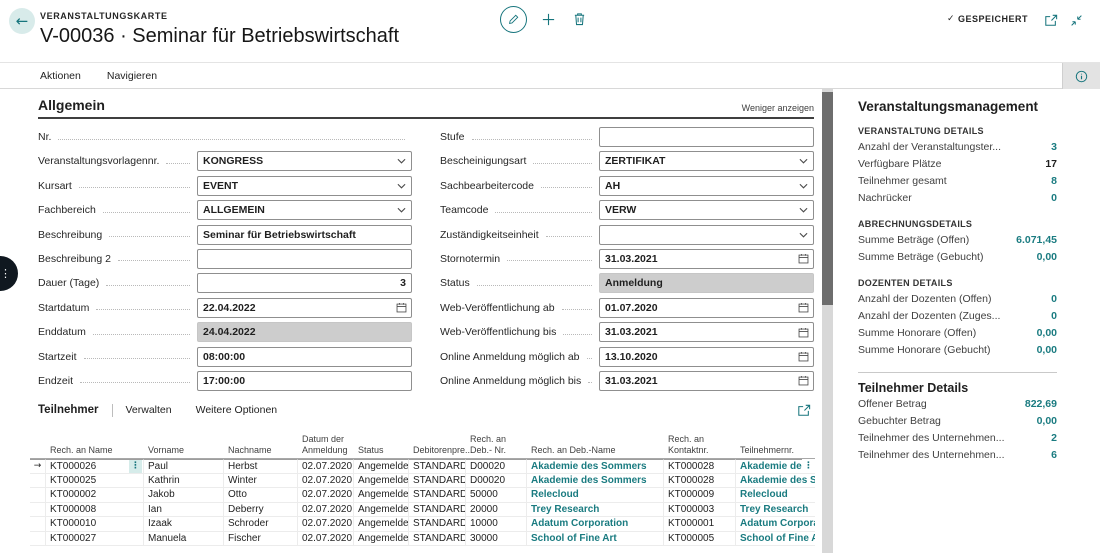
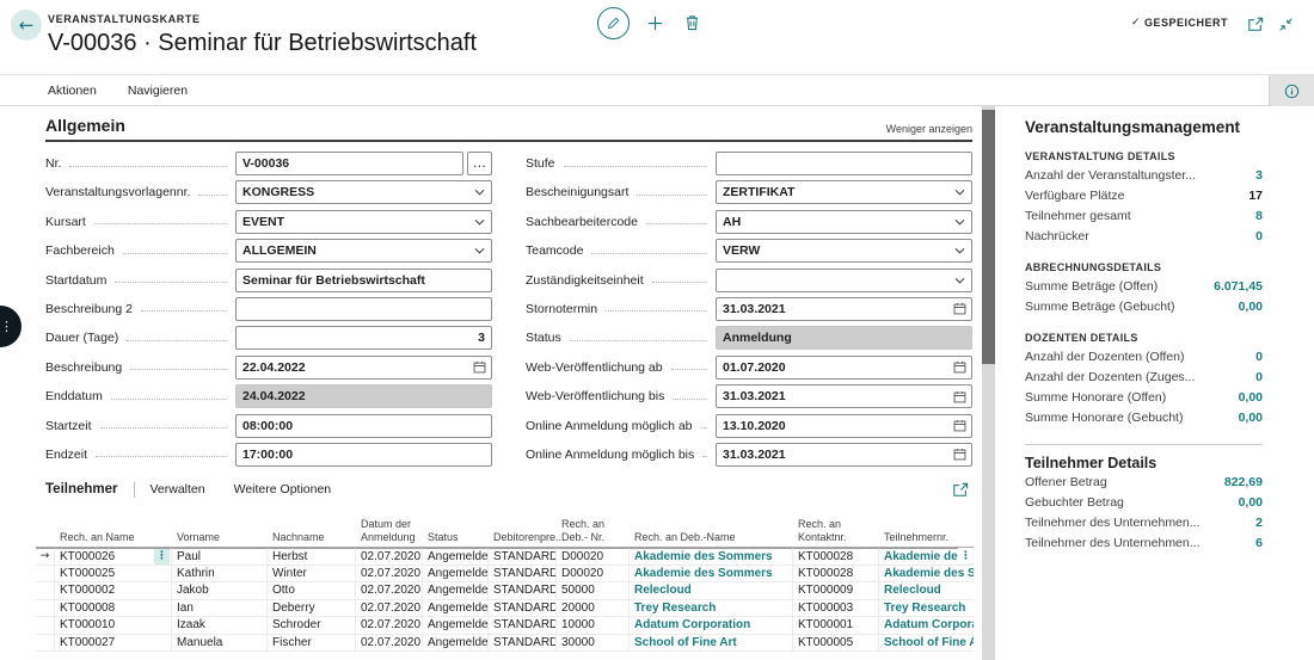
  ←
  VERANSTALTUNGSKARTE
  V-00036 · Seminar für Betriebswirtschaft
  ✓
  GESPEICHERT
  Aktionen
  Navigieren
  ⋮
  Allgemein
  Weniger anzeigen
  Nr.
+ V-00036
+ …
  Veranstaltungsvorlagennr.
  KONGRESS
  Kursart
  EVENT
  Fachbereich
  ALLGEMEIN
- Beschreibung
+ Startdatum
  Seminar für Betriebswirtschaft
  Beschreibung 2
  Dauer (Tage)
  3
- Startdatum
+ Beschreibung
  22.04.2022
  Enddatum
  24.04.2022
  Startzeit
  08:00:00
  Endzeit
  17:00:00
  Stufe
  Bescheinigungsart
  ZERTIFIKAT
  Sachbearbeitercode
  AH
  Teamcode
  VERW
  Zuständigkeitseinheit
  Stornotermin
  31.03.2021
  Status
  Anmeldung
  Web-Veröffentlichung ab
  01.07.2020
  Web-Veröffentlichung bis
  31.03.2021
  Online Anmeldung möglich ab
  13.10.2020
  Online Anmeldung möglich bis
  31.03.2021
  Teilnehmer
  Verwalten
  Weitere Optionen
  Rech. an Name
  Vorname
  Nachname
  Datum der Anmeldung
  Status
  Debitorenpre..
  Rech. an Deb.- Nr.
  Rech. an Deb.-Name
  Rech. an Kontaktnr.
  Teilnehmernr.
  →
  KT000026
  ⋮
  Paul
  Herbst
  02.07.2020
  Angemelde
  STANDARD
  D00020
  Akademie des Sommers
  KT000028
  ⋮
  KT000025
  Kathrin
  Winter
  02.07.2020
  Angemelde
  STANDARD
  D00020
  Akademie des Sommers
  KT000028
  Akademie des S
  KT000002
  Jakob
  Otto
  02.07.2020
  Angemelde
  STANDARD
  50000
  Relecloud
  KT000009
  Relecloud
  KT000008
  Ian
  Deberry
  02.07.2020
  Angemelde
  STANDARD
  20000
  Trey Research
  KT000003
  Trey Research
  KT000010
  Izaak
  Schroder
  02.07.2020
  Angemelde
  STANDARD
  10000
  Adatum Corporation
  KT000001
  Adatum Corpor
  KT000027
  Manuela
  Fischer
  02.07.2020
  Angemelde
  STANDARD
  30000
  School of Fine Art
  KT000005
  School of Fine A
  Veranstaltungsmanagement
  VERANSTALTUNG DETAILS
  Anzahl der Veranstaltungster...
  3
  Verfügbare Plätze
  17
  Teilnehmer gesamt
  8
  Nachrücker
  0
  ABRECHNUNGSDETAILS
  Summe Beträge (Offen)
  6.071,45
  Summe Beträge (Gebucht)
  0,00
  DOZENTEN DETAILS
  Anzahl der Dozenten (Offen)
  0
  Anzahl der Dozenten (Zuges...
  0
  Summe Honorare (Offen)
  0,00
  Summe Honorare (Gebucht)
  0,00
  Teilnehmer Details
  Offener Betrag
  822,69
  Gebuchter Betrag
  0,00
  Teilnehmer des Unternehmen...
  2
  Teilnehmer des Unternehmen...
  6
